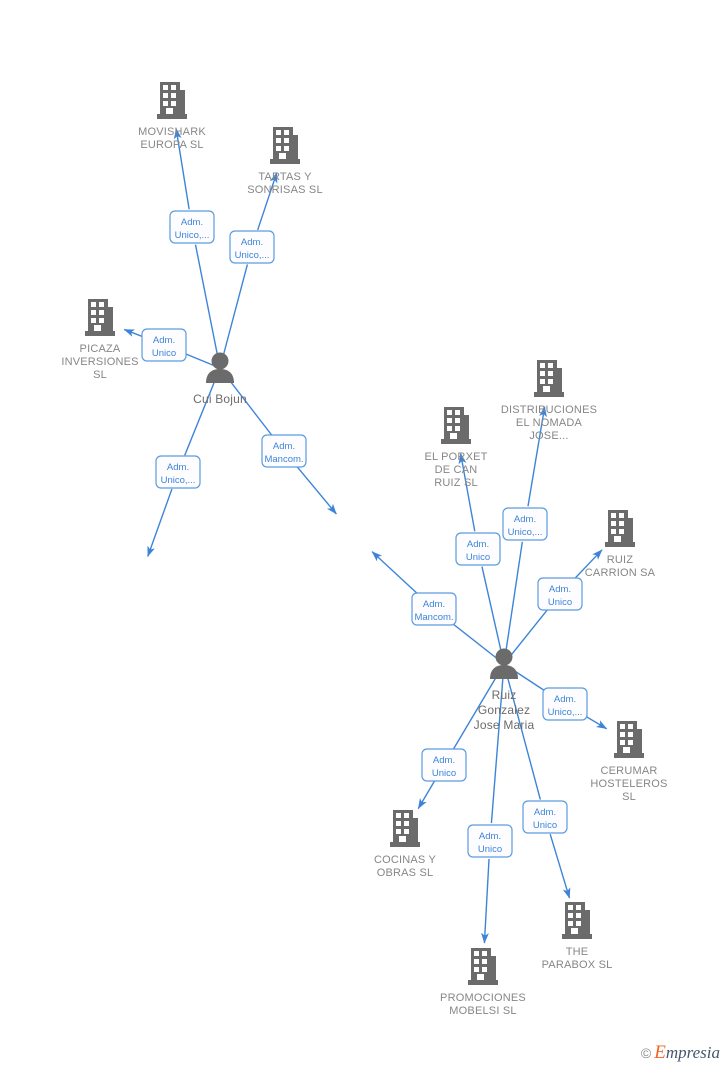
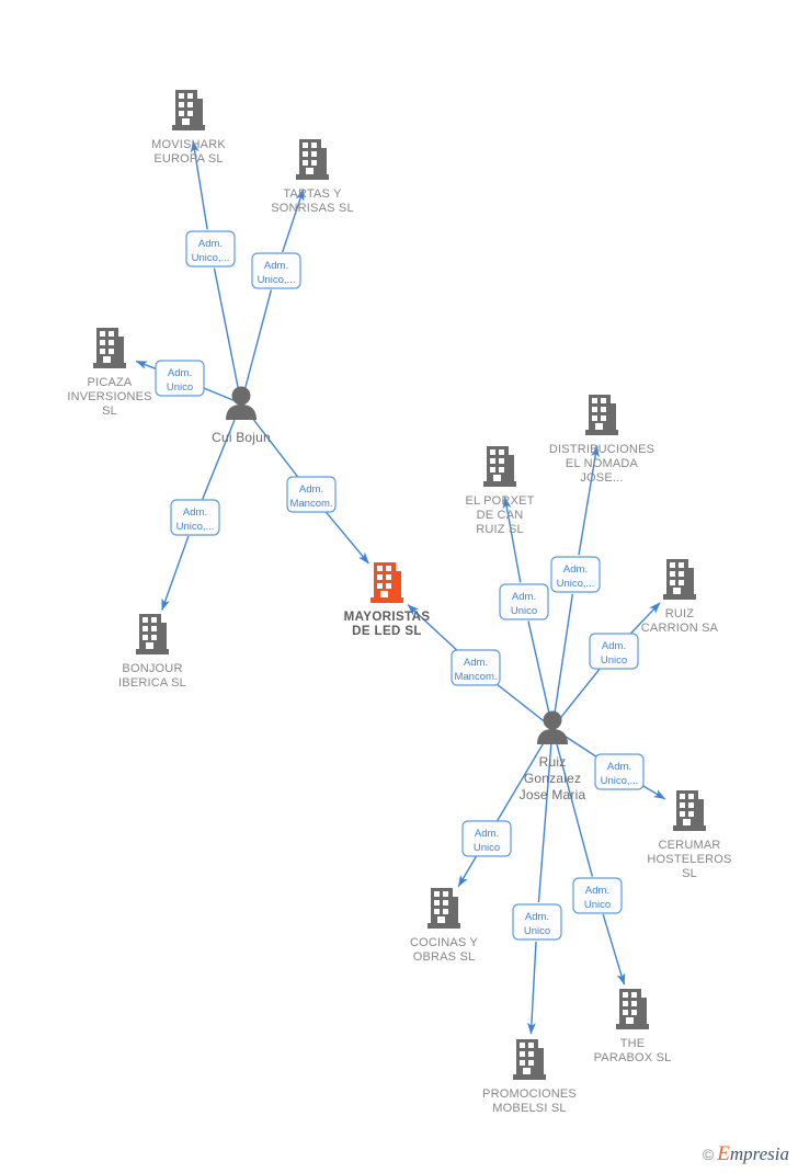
  MOVISHARK EUROPA SL
  TARTAS Y SONRISAS SL
  PICAZA INVERSIONES SL
  Cui Bojun
+ BONJOUR IBERICA SL
+ MAYORISTAS DE LED SL
  EL PORXET DE CAN RUIZ SL
  DISTRIBUCIONES EL NOMADA JOSE...
  RUIZ CARRION SA
  Ruiz Gonzalez Jose Maria
  CERUMAR HOSTELEROS SL
  COCINAS Y OBRAS SL
  THE PARABOX SL
  PROMOCIONES MOBELSI SL
  Adm. Unico,...
  Adm. Unico,...
  Adm. Unico
  Adm. Unico,...
  Adm. Mancom.
  Adm. Mancom.
  Adm. Unico
  Adm. Unico,...
  Adm. Unico
  Adm. Unico,...
  Adm. Unico
  Adm. Unico
  Adm. Unico
  ©
  E
  mpresia
